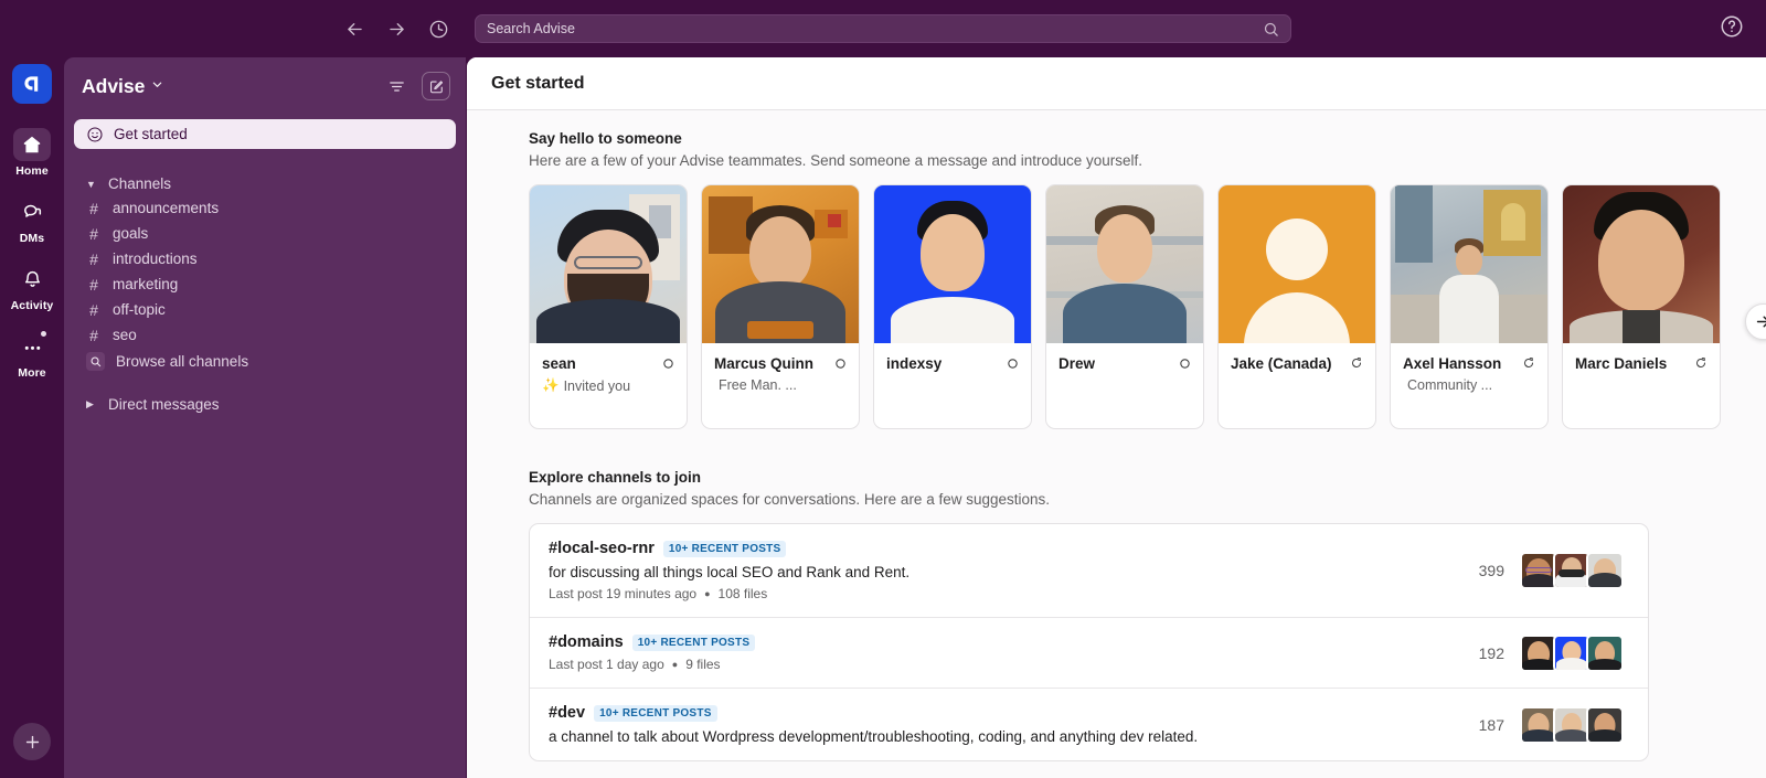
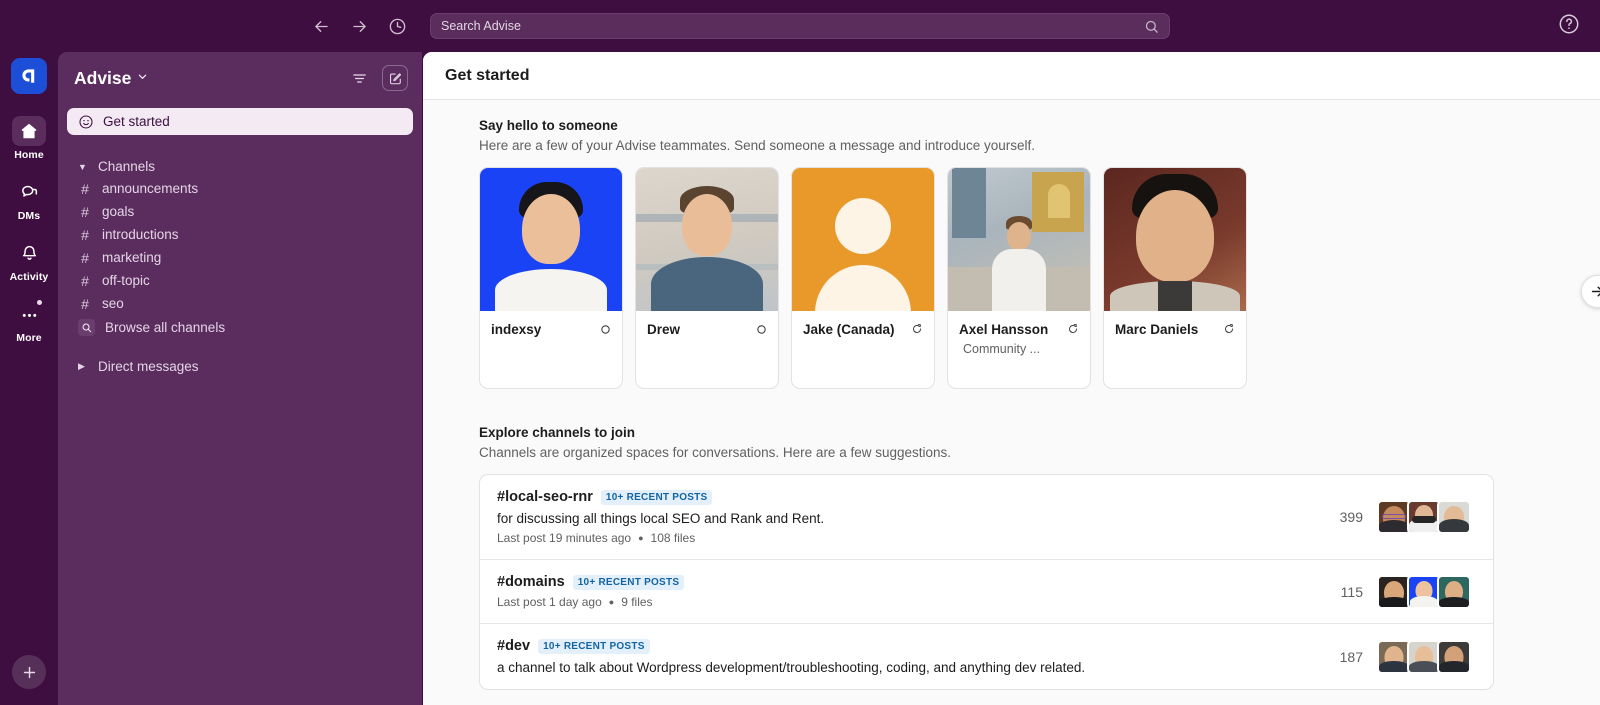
  Search Advise
  Home
  DMs
  Activity
  More
  Advise
  Get started
  ▼
  Channels
  #
  announcements
  #
  goals
  #
  introductions
  #
  marketing
  #
  off-topic
  #
  seo
  Browse all channels
  ▶
  Direct messages
  Get started
  Say hello to someone
  Here are a few of your Advise teammates. Send someone a message and introduce yourself.
- sean
- ✨
- Invited you
- Marcus Quinn
- Free Man. ...
  indexsy
  Drew
  Jake (Canada)
  Axel Hansson
  Community ...
  Marc Daniels
  Explore channels to join
  Channels are organized spaces for conversations. Here are a few suggestions.
  #local-seo-rnr
  10+ RECENT POSTS
  for discussing all things local SEO and Rank and Rent.
  Last post 19 minutes ago
  ●
  108 files
  399
  #domains
  10+ RECENT POSTS
  Last post 1 day ago
  ●
  9 files
- 192
+ 115
  #dev
  10+ RECENT POSTS
  a channel to talk about Wordpress development/troubleshooting, coding, and anything dev related.
  187
